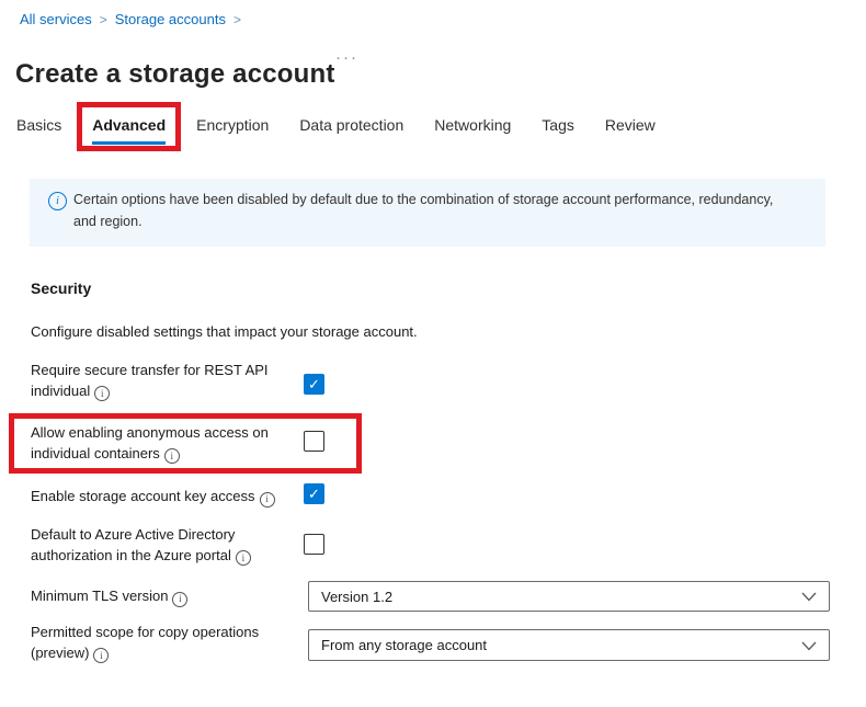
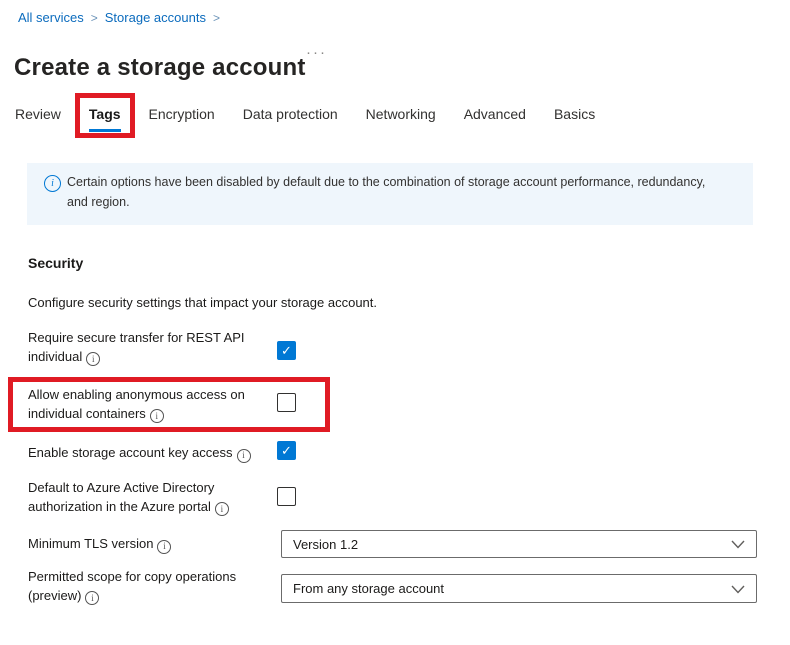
  All services
  >
  Storage accounts
  >
  Create a storage account
  ···
- Basics
+ Review
- Advanced
+ Tags
  Encryption
  Data protection
  Networking
- Tags
+ Advanced
- Review
+ Basics
  Certain options have been disabled by default due to the combination of storage account performance, redundancy, and region.
  Security
- Configure disabled settings that impact your storage account.
+ Configure security settings that impact your storage account.
  Require secure transfer for REST API individual
  Allow enabling anonymous access on individual containers
  Enable storage account key access
  Default to Azure Active Directory authorization in the Azure portal
  Minimum TLS version
  Version 1.2
  Permitted scope for copy operations (preview)
  From any storage account
